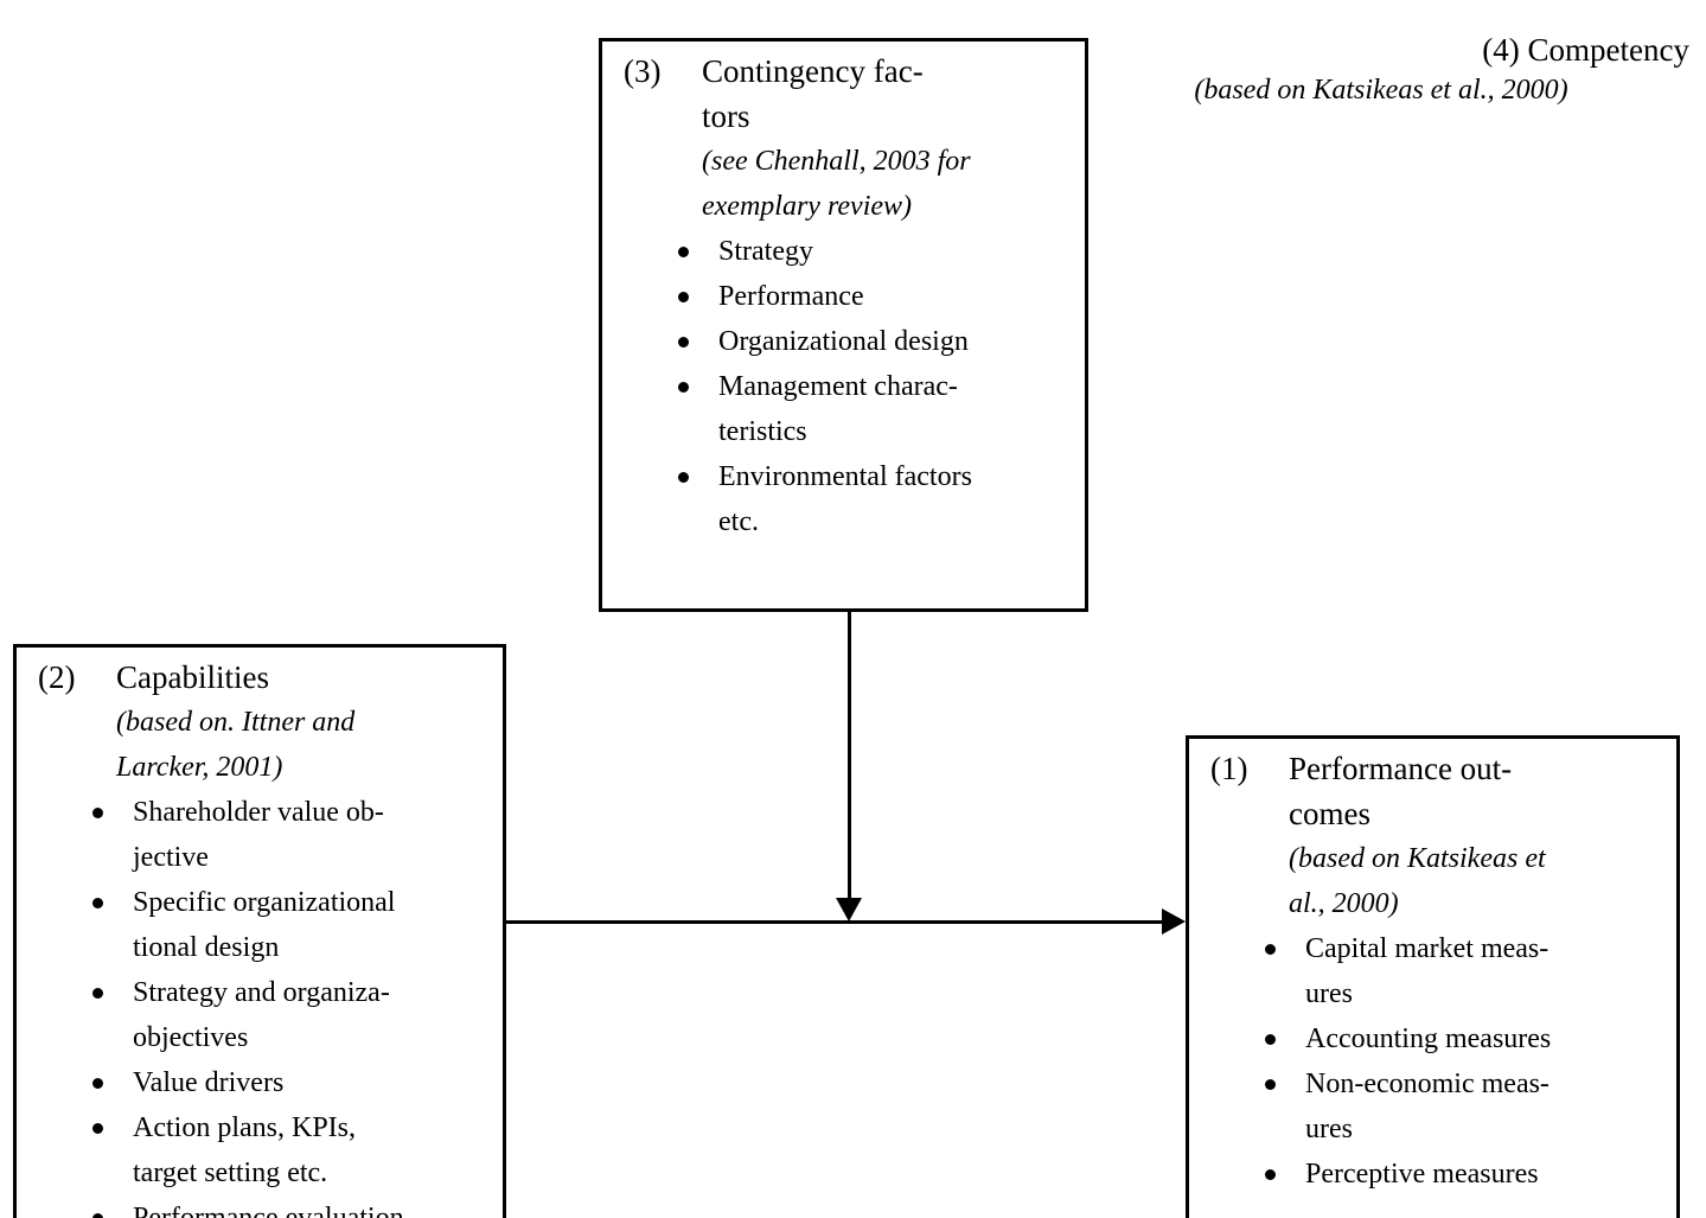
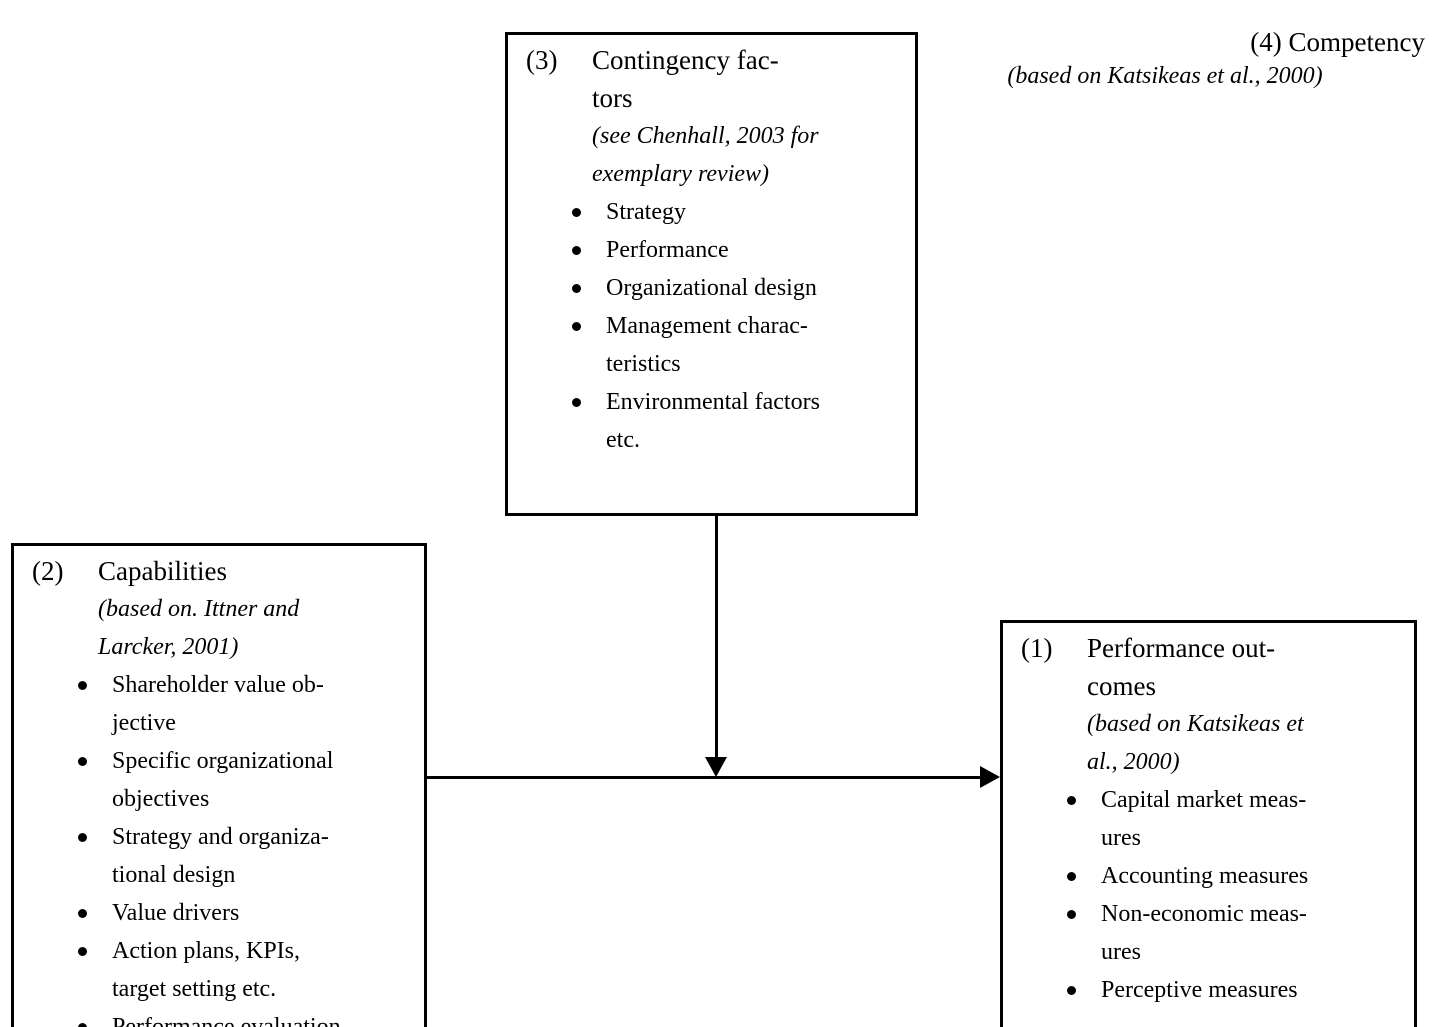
  (3)
  Contingency fac-
  tors
  (see Chenhall, 2003 for
  exemplary review)
  Strategy
  Performance
  Organizational design
  Management charac-
  teristics
  Environmental factors
  etc.
  (4) Competency
  (based on Katsikeas et al., 2000)
  (2)
  Capabilities
  (based on. Ittner and
  Larcker, 2001)
  Shareholder value ob-
  jective
  Specific organizational
- tional design
+ objectives
  Strategy and organiza-
- objectives
+ tional design
  Value drivers
  Action plans, KPIs,
  target setting etc.
  (1)
  Performance out-
  comes
  (based on Katsikeas et
  al., 2000)
  Capital market meas-
  ures
  Accounting measures
  Non-economic meas-
  ures
  Perceptive measures
